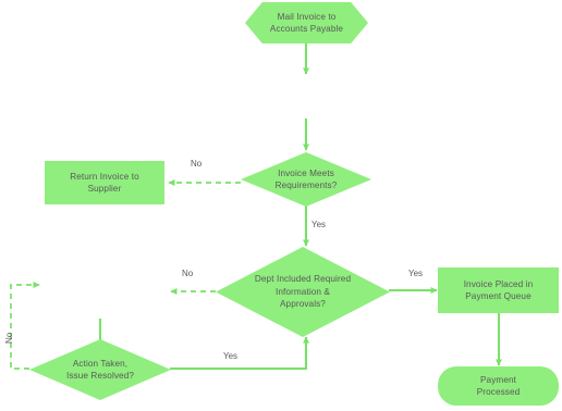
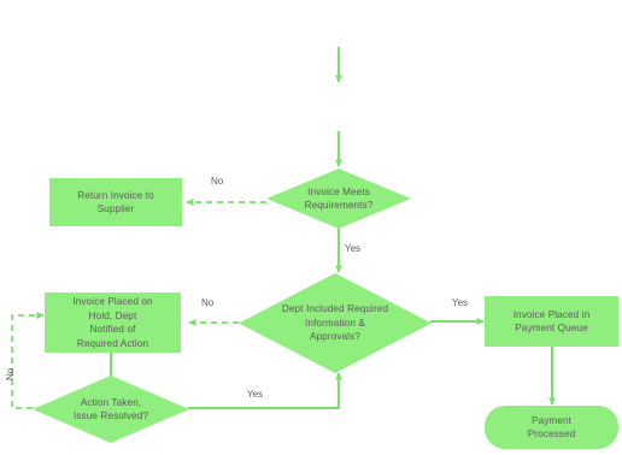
- Mail Invoice to
- Accounts Payable
  Invoice Meets
  Requirements?
  Return Invoice to
  Supplier
  Dept Included Required
  Information &
  Approvals?
+ Invoice Placed on
+ Hold, Dept
+ Notified of
+ Required Action
  Invoice Placed in
  Payment Queue
  Payment
  Processed
  Action Taken,
  Issue Resolved?
  No
  Yes
  No
  Yes
  Yes
